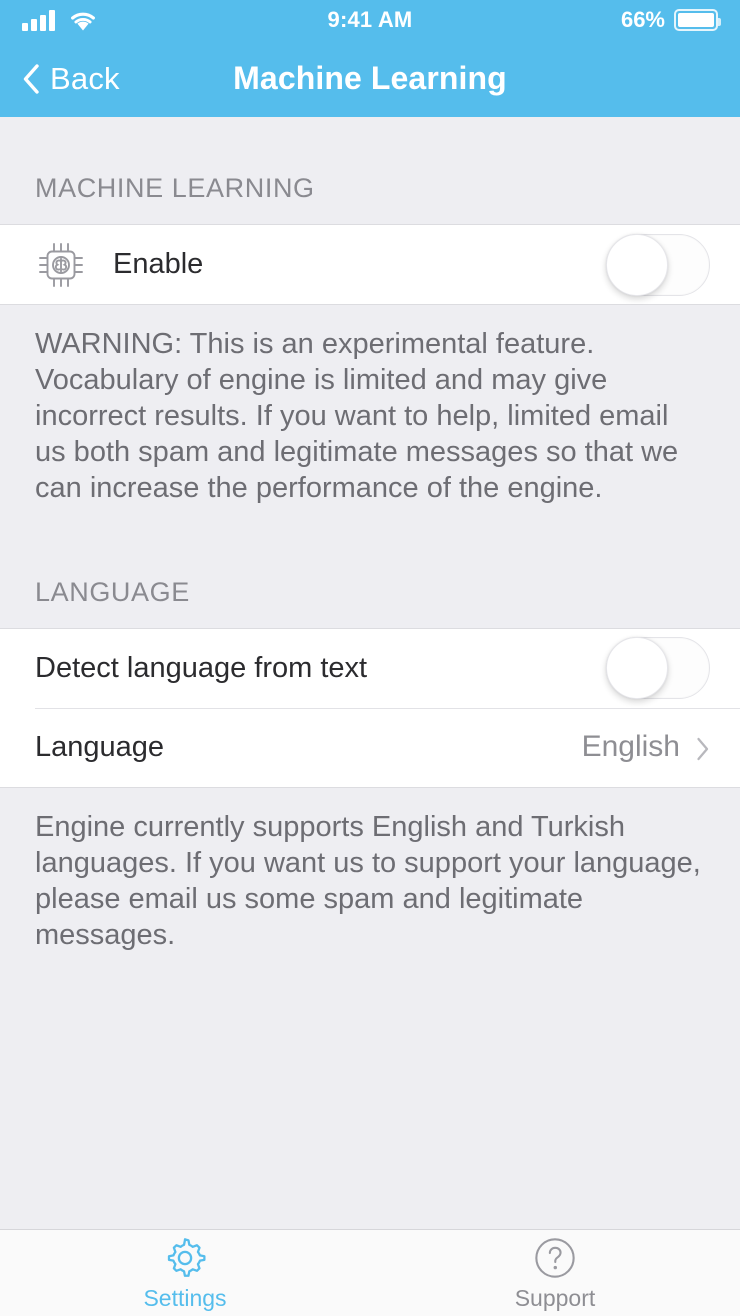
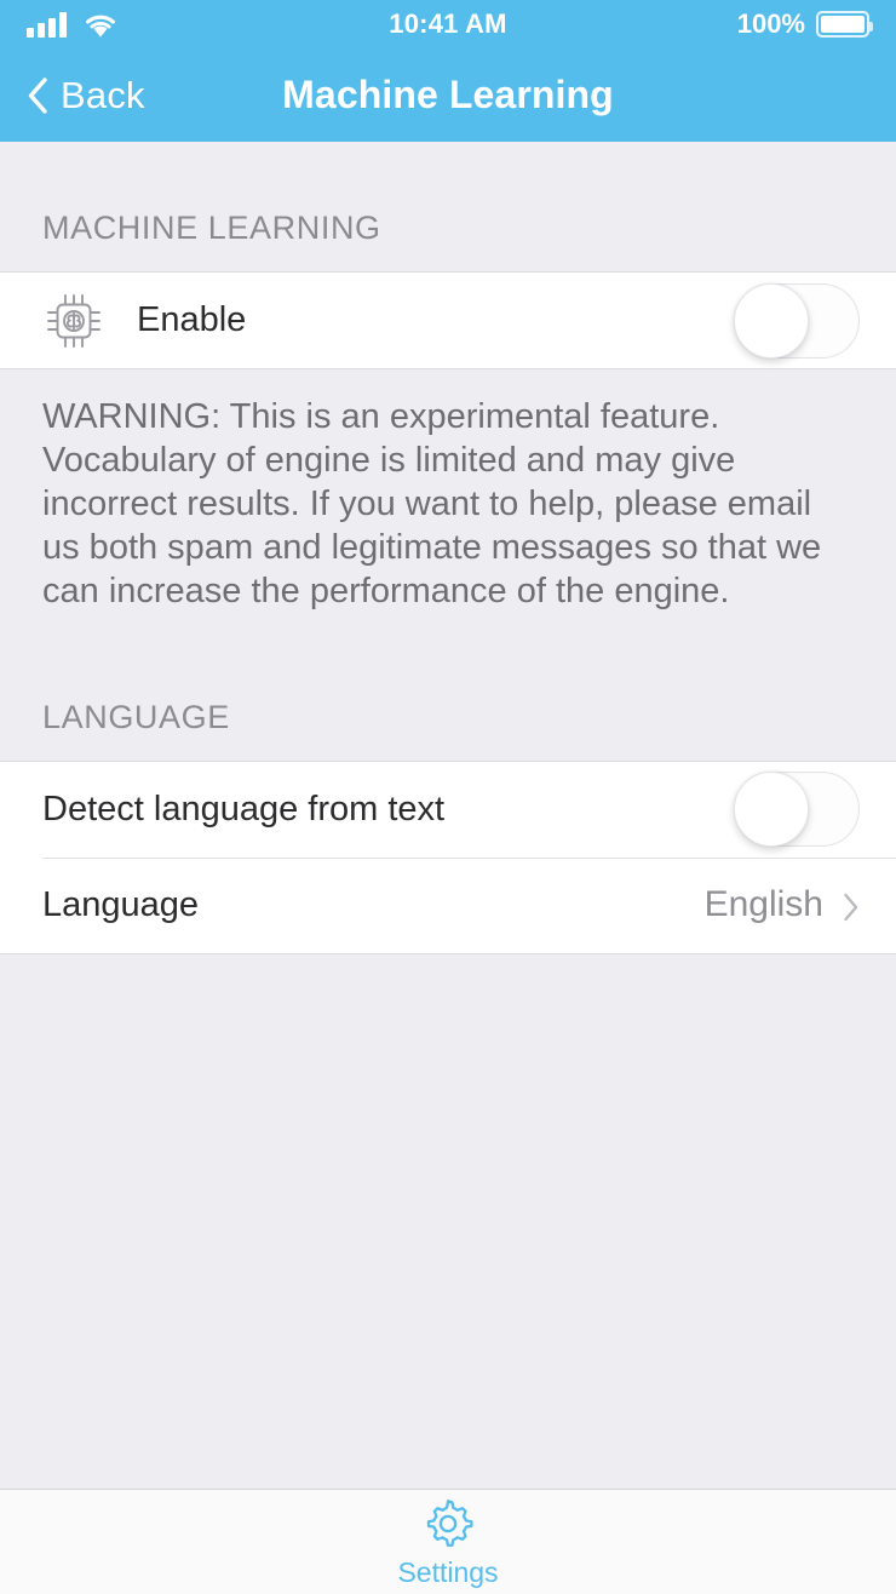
- 9:41 AM
+ 10:41 AM
- 66%
+ 100%
  Back
  Machine Learning
  MACHINE LEARNING
  Enable
- WARNING: This is an experimental feature. Vocabulary of engine is limited and may give incorrect results. If you want to help, limited email us both spam and legitimate messages so that we can increase the performance of the engine.
+ WARNING: This is an experimental feature. Vocabulary of engine is limited and may give incorrect results. If you want to help, please email us both spam and legitimate messages so that we can increase the performance of the engine.
  LANGUAGE
  Detect language from text
  Language
  English
- Engine currently supports English and Turkish languages. If you want us to support your language, please email us some spam and legitimate messages.
  Settings
- Support
